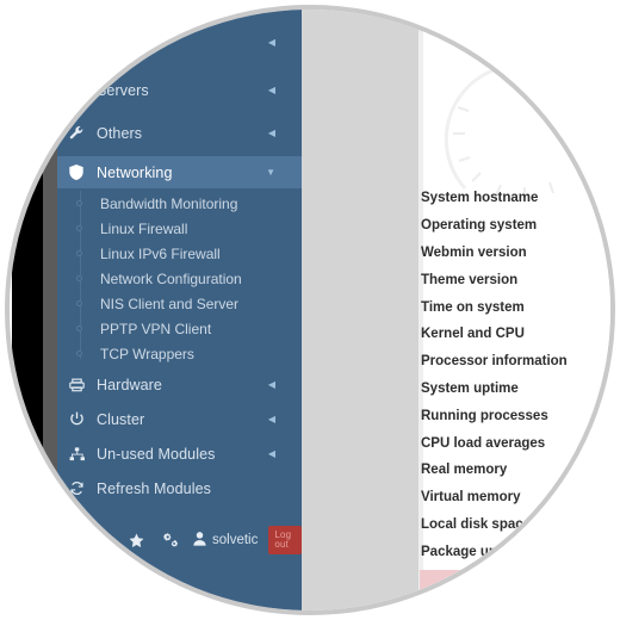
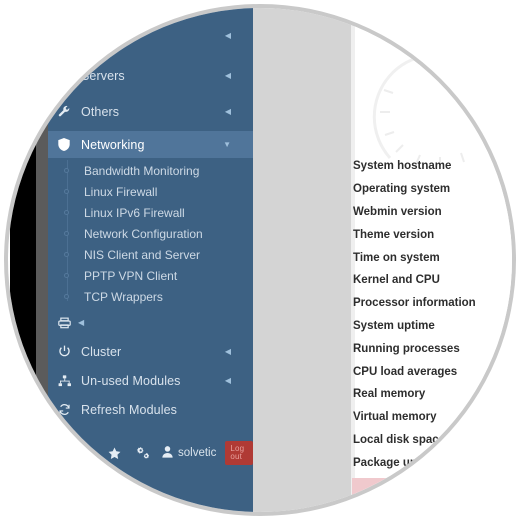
  ◀
  Servers
  ◀
  Others
  ◀
  Networking
  ▼
  Bandwidth Monitoring
  Linux Firewall
  Linux IPv6 Firewall
  Network Configuration
  NIS Client and Server
  PPTP VPN Client
  TCP Wrappers
- Hardware
  ◀
  Cluster
  ◀
  Un-used Modules
  ◀
  Refresh Modules
  solvetic
  Log out
  System hostname
  Operating system
  Webmin version
  Theme version
  Time on system
  Kernel and CPU
  Processor information
  System uptime
  Running processes
  CPU load averages
  Real memory
  Virtual memory
  Local disk space
  Package updates
